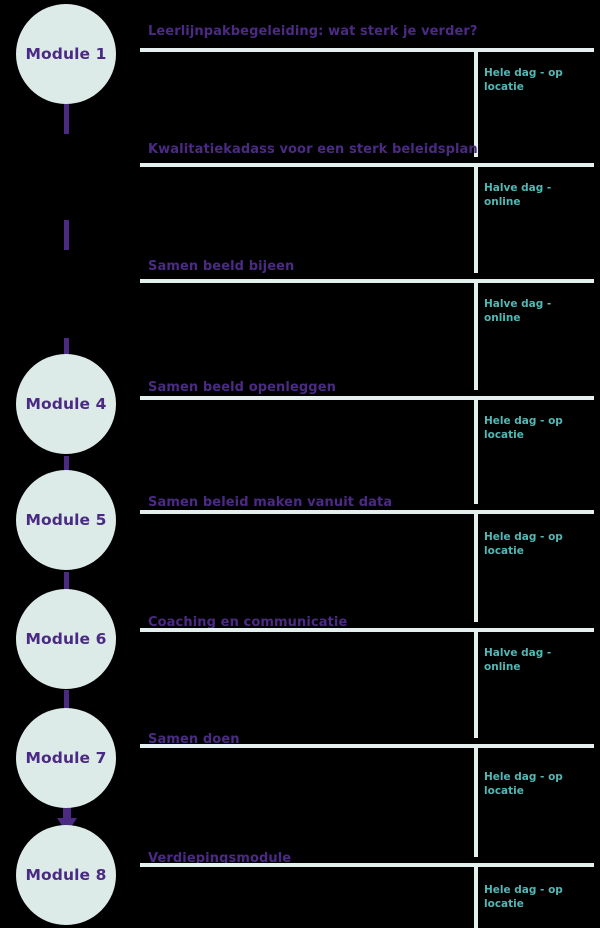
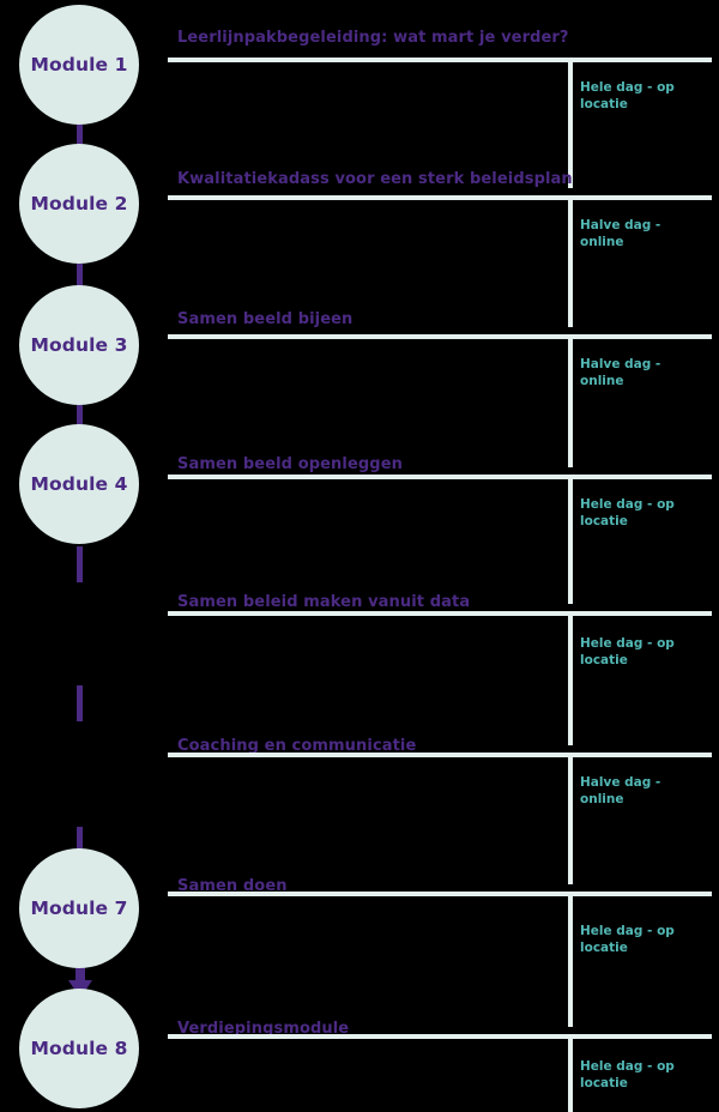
  Module 1
+ Module 2
+ Module 3
  Module 4
- Module 5
- Module 6
  Module 7
  Module 8
- Leerlijnpakbegeleiding: wat sterk je verder?
+ Leerlijnpakbegeleiding: wat mart je verder?
  Hele dag - op locatie
  Kwalitatiekadass voor een sterk beleidsplan
  Halve dag - online
  Samen beeld bijeen
  Halve dag - online
  Samen beeld openleggen
  Hele dag - op locatie
  Samen beleid maken vanuit data
  Hele dag - op locatie
  Coaching en communicatie
  Halve dag - online
  Samen doen
  Hele dag - op locatie
  Verdiepingsmodule
  Hele dag - op locatie
